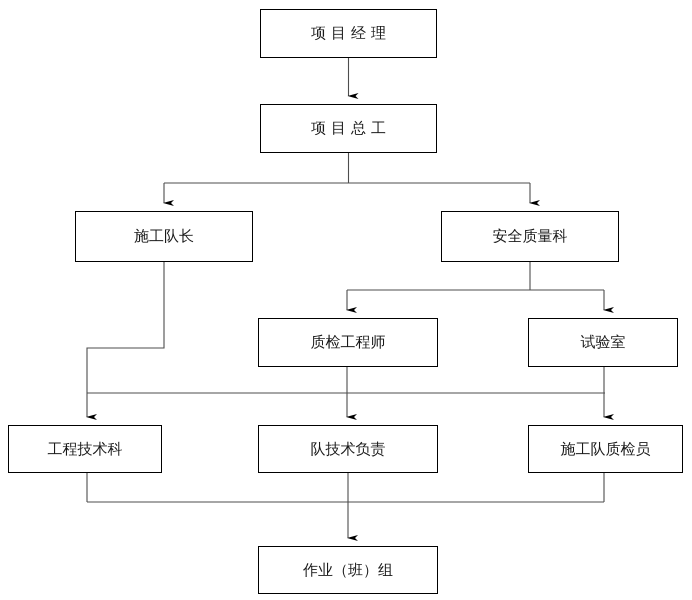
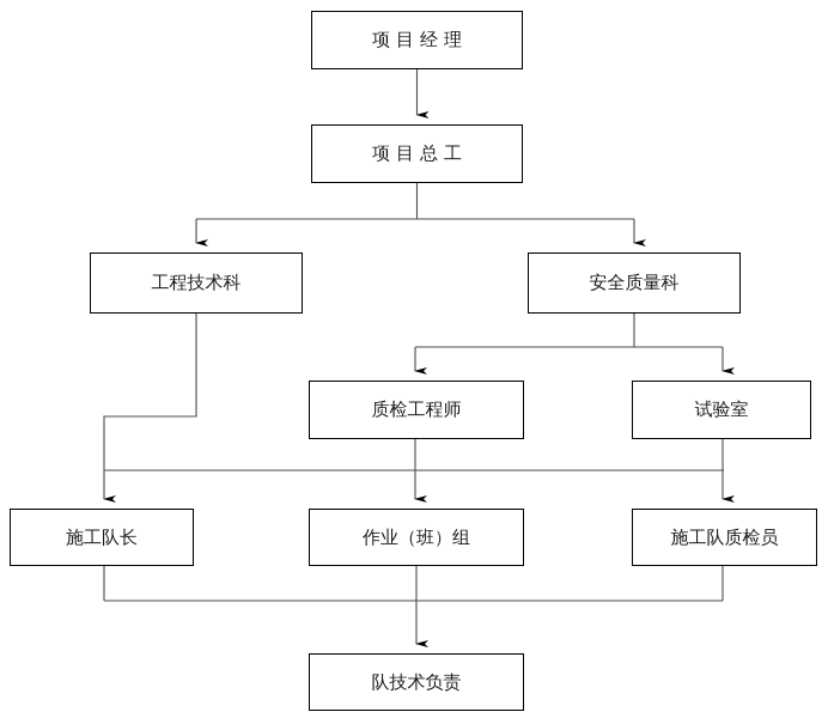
  项目经理
  项目总工
- 施工队长
+ 工程技术科
  安全质量科
  质检工程师
  试验室
- 工程技术科
+ 施工队长
- 队技术负责
+ 作业（班）组
  施工队质检员
- 作业（班）组
+ 队技术负责
